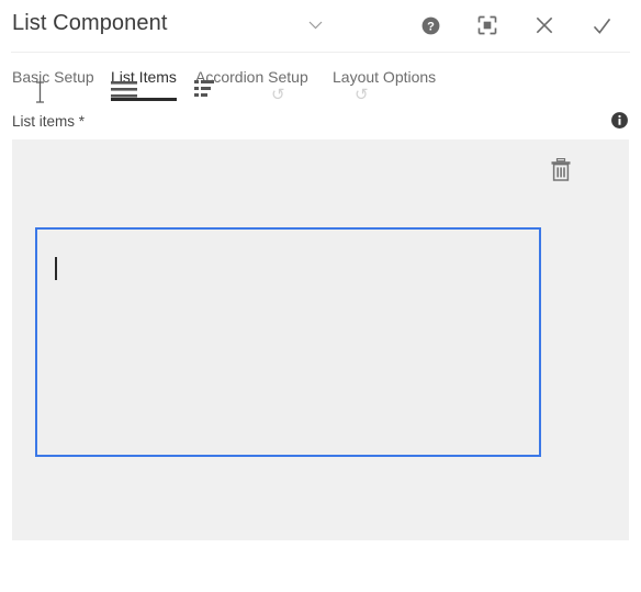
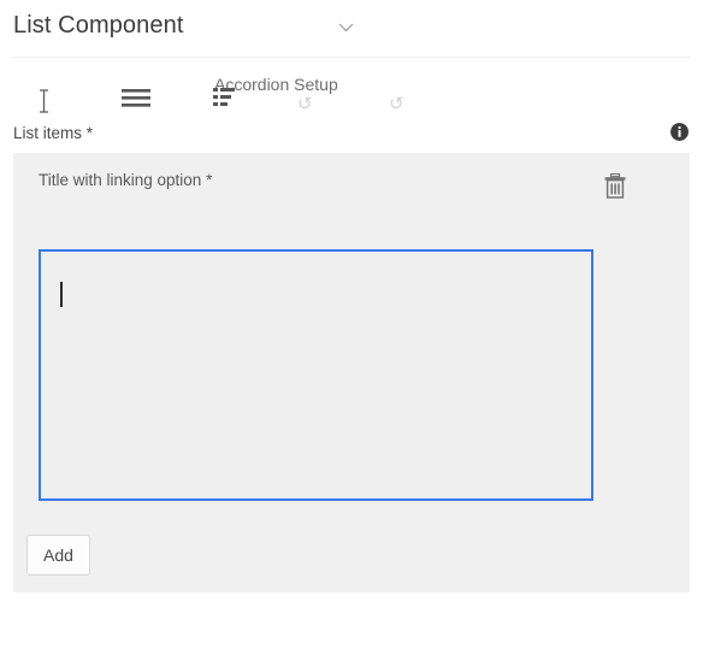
  List Component
- ?
- Basic Setup
- List Items
  Accordion Setup
- Layout Options
  ↺
  ↺
  List items *
+ Title with linking option *
+ Add
